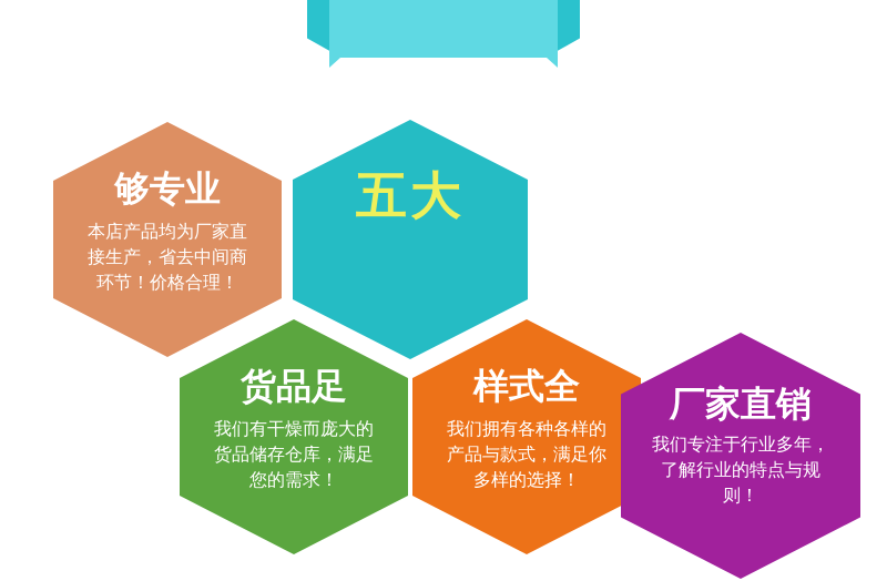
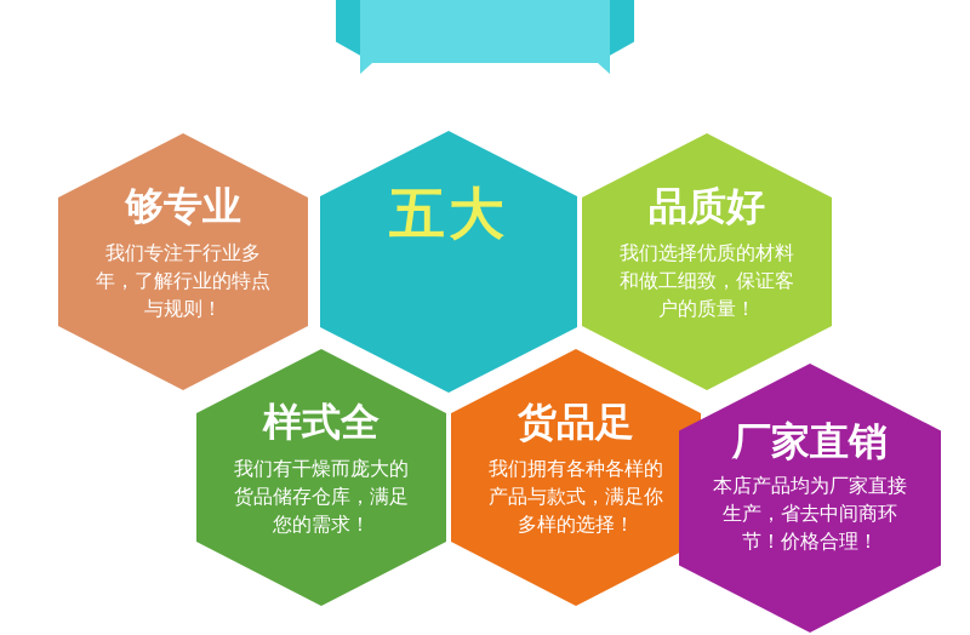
  够专业
- 本店产品均为厂家直接生产，省去中间商环节！价格合理！
+ 我们专注于行业多年，了解行业的特点与规则！
  五大
+ 品质好
+ 我们选择优质的材料和做工细致，保证客户的质量！
- 货品足
+ 样式全
  我们有干燥而庞大的货品储存仓库，满足您的需求！
- 样式全
+ 货品足
  我们拥有各种各样的产品与款式，满足你多样的选择！
  厂家直销
- 我们专注于行业多年，了解行业的特点与规则！
+ 本店产品均为厂家直接生产，省去中间商环节！价格合理！
